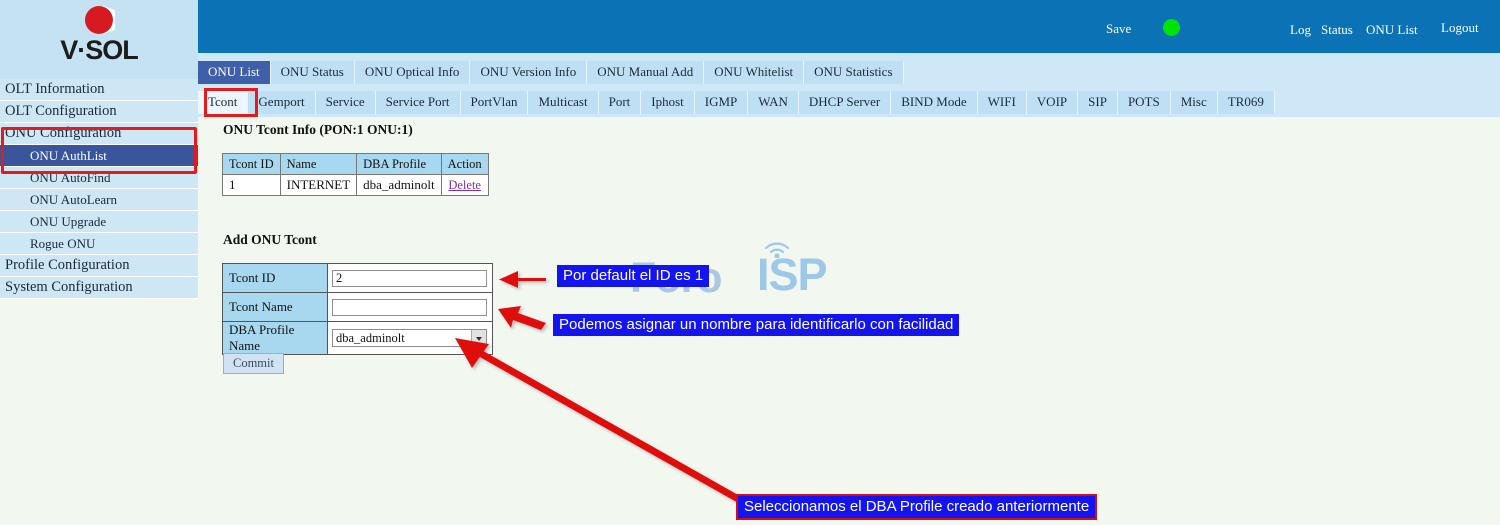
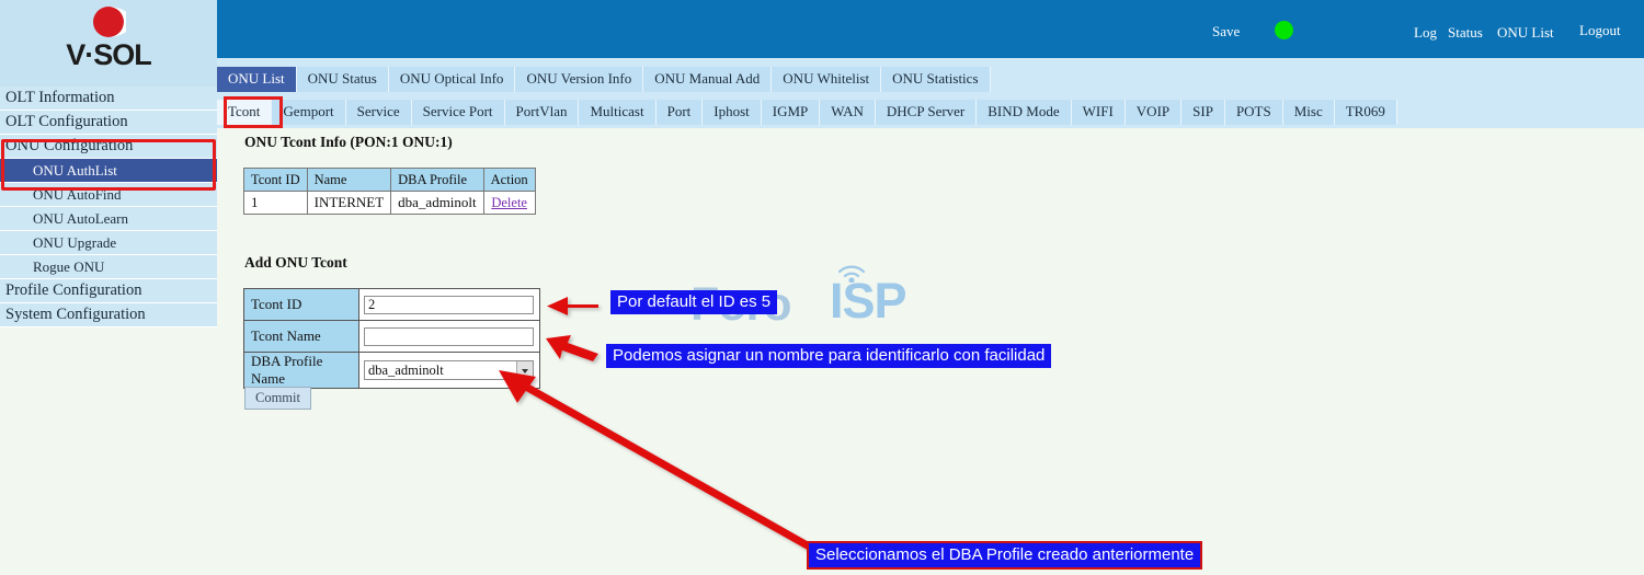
  V·SOL
  OLT Information
  OLT Configuration
  ONU Configuration
  ONU AuthList
  ONU AutoFind
  ONU AutoLearn
  ONU Upgrade
  Rogue ONU
  Profile Configuration
  System Configuration
  Save
  Log
  Status
  ONU List
  Logout
  ONU List
  ONU Status
  ONU Optical Info
  ONU Version Info
  ONU Manual Add
  ONU Whitelist
  ONU Statistics
  Tcont
  Gemport
  Service
  Service Port
  PortVlan
  Multicast
  Port
  Iphost
  IGMP
  WAN
  DHCP Server
  BIND Mode
  WIFI
  VOIP
  SIP
  POTS
  Misc
  TR069
  ONU Tcont Info (PON:1 ONU:1)
  Tcont ID	Name	DBA Profile	Action
  1	INTERNET	dba_adminolt	Delete
  Add ONU Tcont
  Tcont ID	2
  Tcont Name
  DBA Profile Name	dba_adminolt
  Commit
  ISP
- Por default el ID es 1
+ Por default el ID es 5
  Podemos asignar un nombre para identificarlo con facilidad
  Seleccionamos el DBA Profile creado anteriormente
